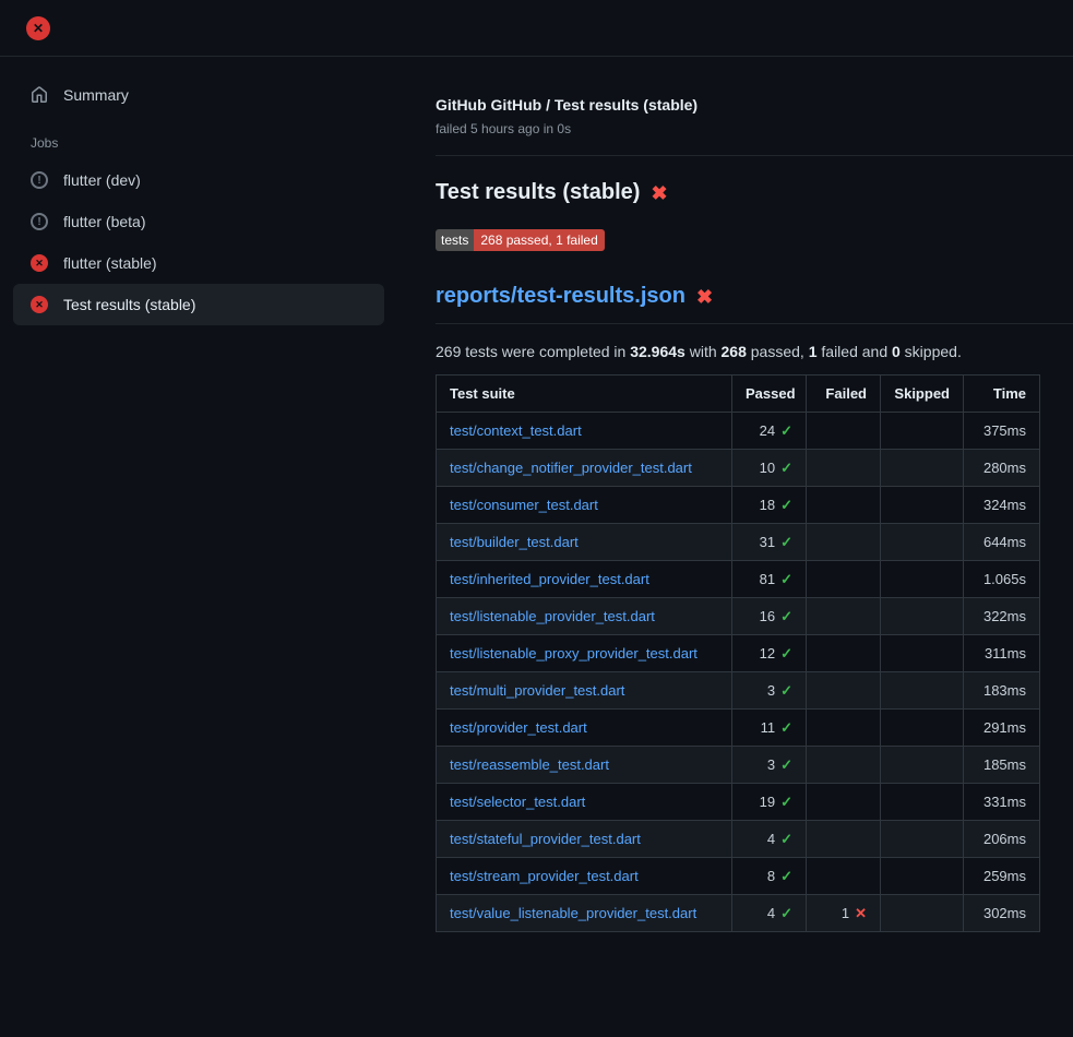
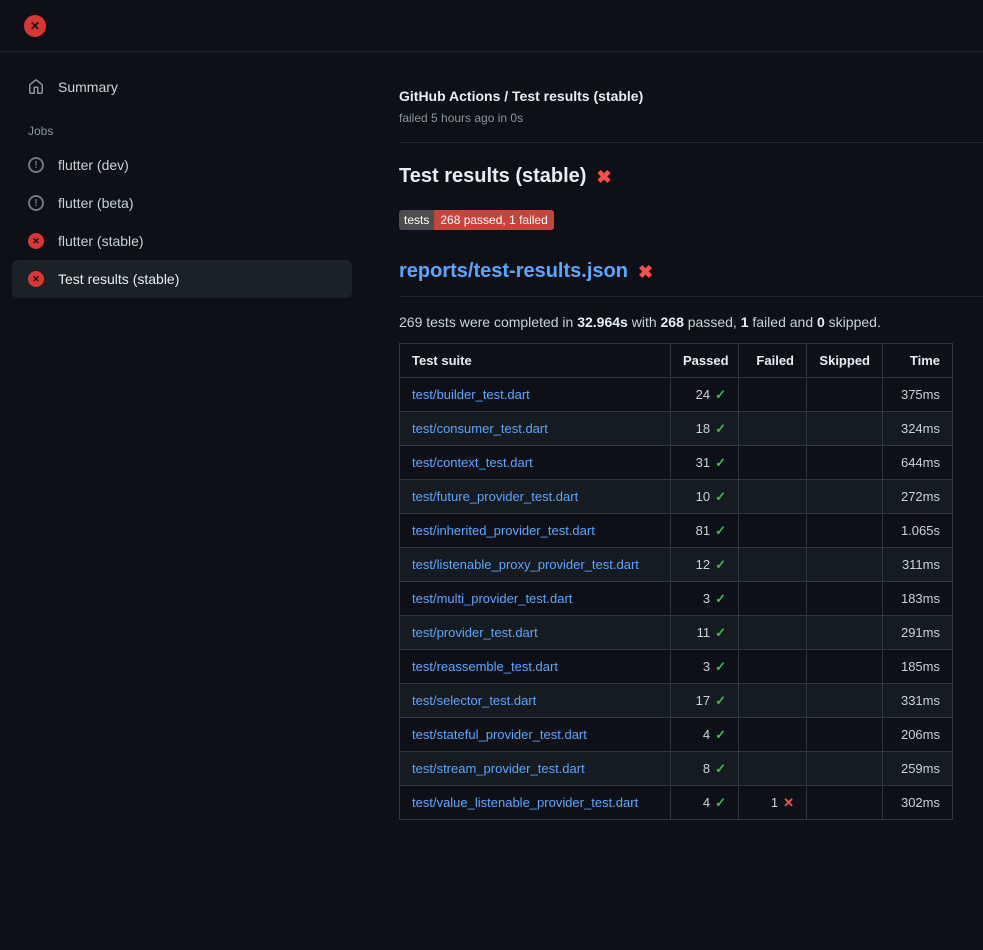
  ✕
  Summary
  Jobs
  !
  flutter (dev)
  !
  flutter (beta)
  ✕
  flutter (stable)
  ✕
  Test results (stable)
- GitHub GitHub / Test results (stable)
+ GitHub Actions / Test results (stable)
  failed 5 hours ago in 0s
  Test results (stable)
  ✖
  tests
  268 passed, 1 failed
  reports/test-results.json
  ✖
  269 tests were completed in 32.964s with 268 passed, 1 failed and 0 skipped.
  Test suite	Passed	Failed	Skipped	Time
- test/context_test.dart	24 ✓			375ms
+ test/builder_test.dart	24 ✓			375ms
- test/change_notifier_provider_test.dart	10 ✓			280ms
  test/consumer_test.dart	18 ✓			324ms
- test/builder_test.dart	31 ✓			644ms
+ test/context_test.dart	31 ✓			644ms
+ test/future_provider_test.dart	10 ✓			272ms
  test/inherited_provider_test.dart	81 ✓			1.065s
- test/listenable_provider_test.dart	16 ✓			322ms
  test/listenable_proxy_provider_test.dart	12 ✓			311ms
  test/multi_provider_test.dart	3 ✓			183ms
  test/provider_test.dart	11 ✓			291ms
  test/reassemble_test.dart	3 ✓			185ms
- test/selector_test.dart	19 ✓			331ms
+ test/selector_test.dart	17 ✓			331ms
  test/stateful_provider_test.dart	4 ✓			206ms
  test/stream_provider_test.dart	8 ✓			259ms
  test/value_listenable_provider_test.dart	4 ✓	1 ✕		302ms
